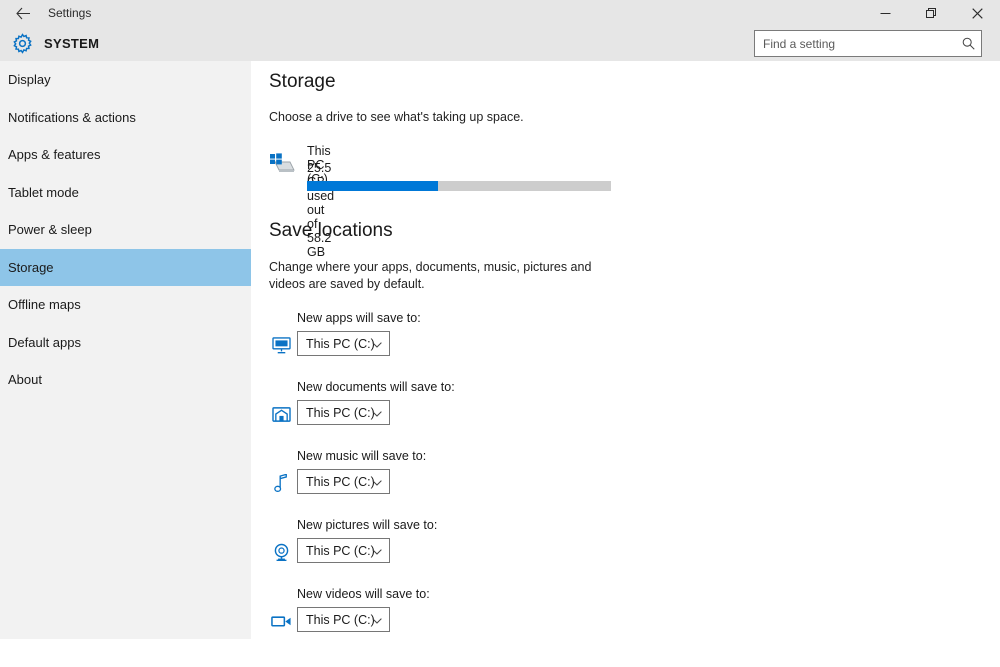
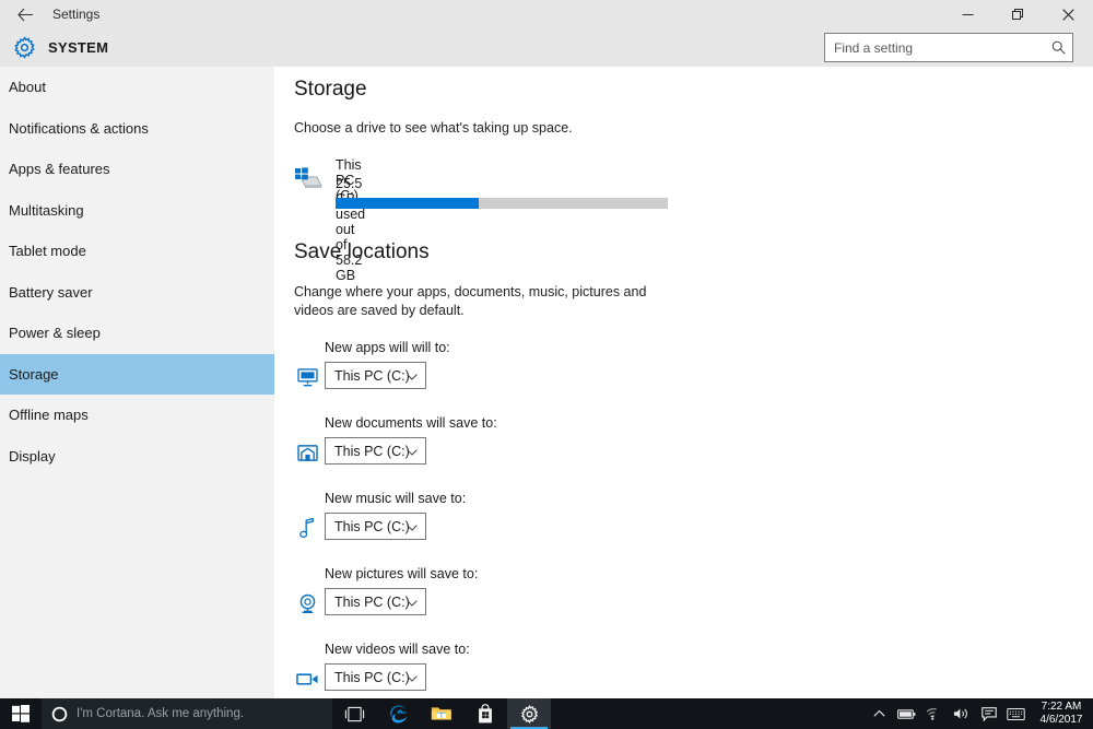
  Settings
  SYSTEM
  Find a setting
- Display
+ About
  Notifications & actions
  Apps & features
+ Multitasking
  Tablet mode
+ Battery saver
  Power & sleep
  Storage
  Offline maps
- Default apps
- About
+ Display
  Storage
  Choose a drive to see what's taking up space.
  This PC (C:)
  25.5 used out of 58.2 GB
  Save locations
  Change where your apps, documents, music, pictures and videos are saved by default.
- New apps will save to:
+ New apps will will to:
  This PC (C:)
  New documents will save to:
  This PC (C:)
  New music will save to:
  This PC (C:)
  New pictures will save to:
  This PC (C:)
  New videos will save to:
  This PC (C:)
+ I'm Cortana. Ask me anything.
+ 7:22 AM
+ 4/6/2017
